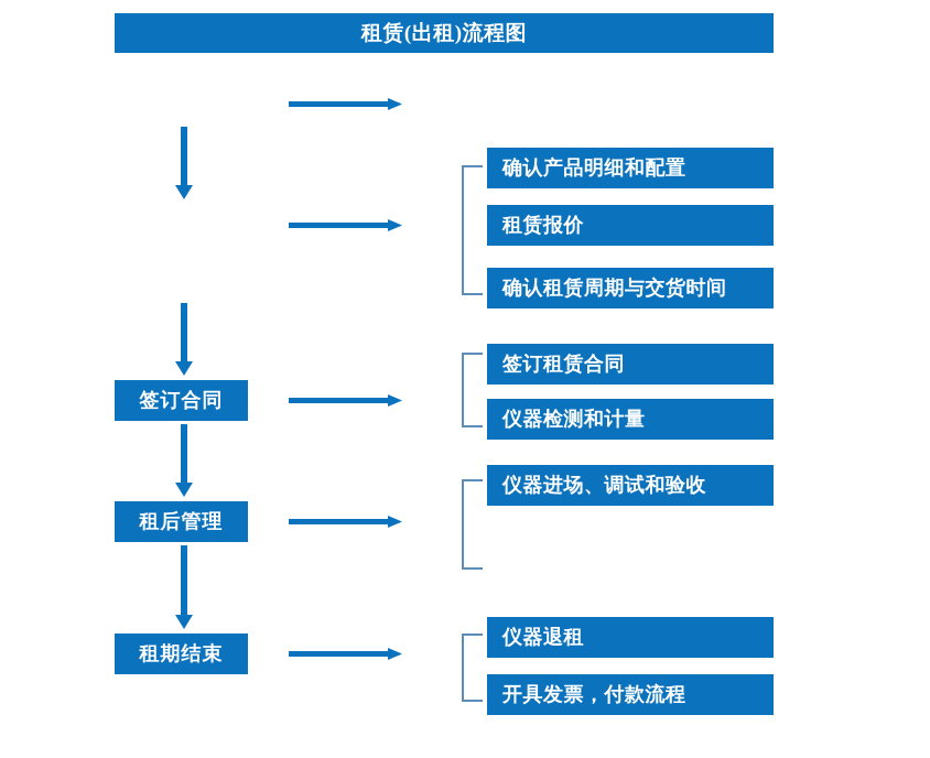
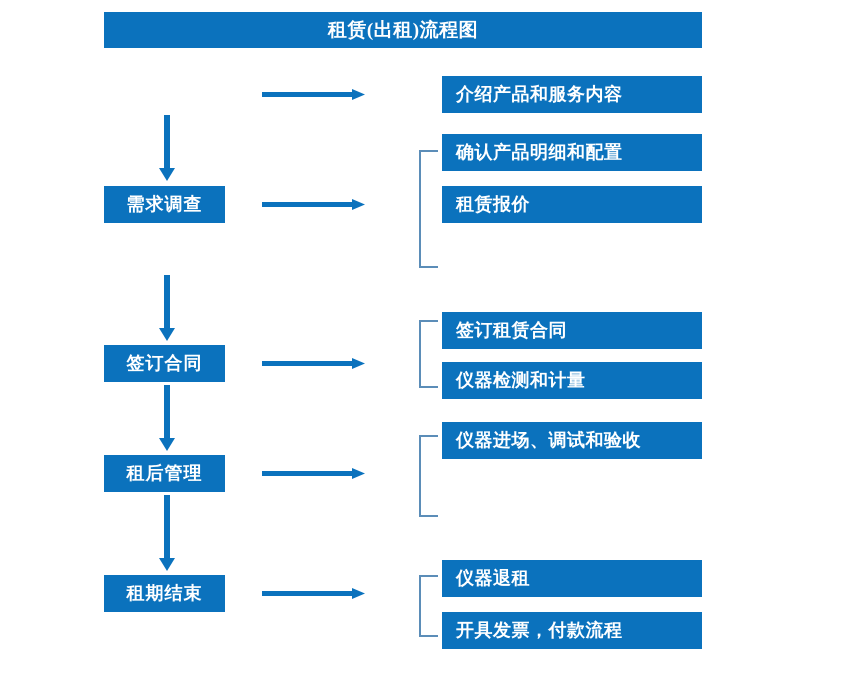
  租赁(出租)流程图
+ 需求调查
  签订合同
  租后管理
  租期结束
+ 介绍产品和服务内容
  确认产品明细和配置
  租赁报价
- 确认租赁周期与交货时间
  签订租赁合同
  仪器检测和计量
  仪器进场、调试和验收
  仪器退租
  开具发票，付款流程
